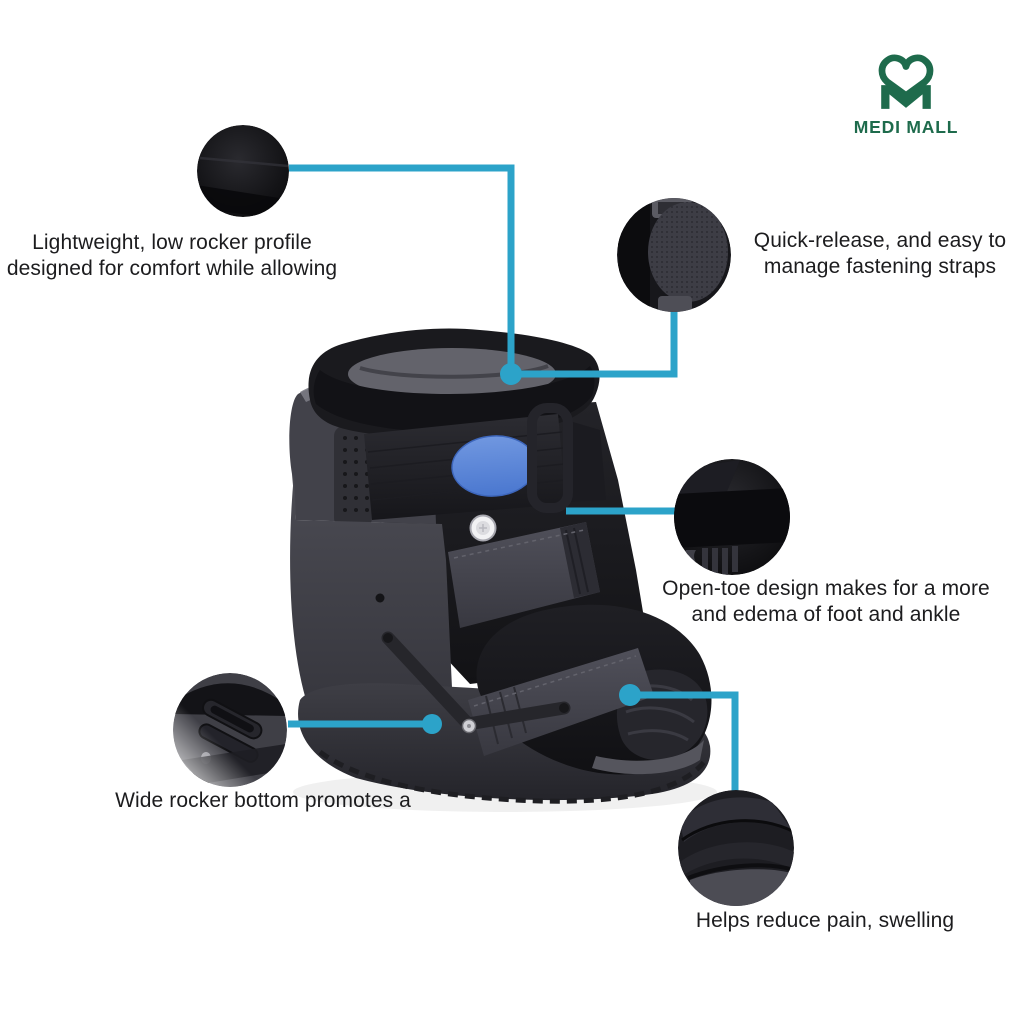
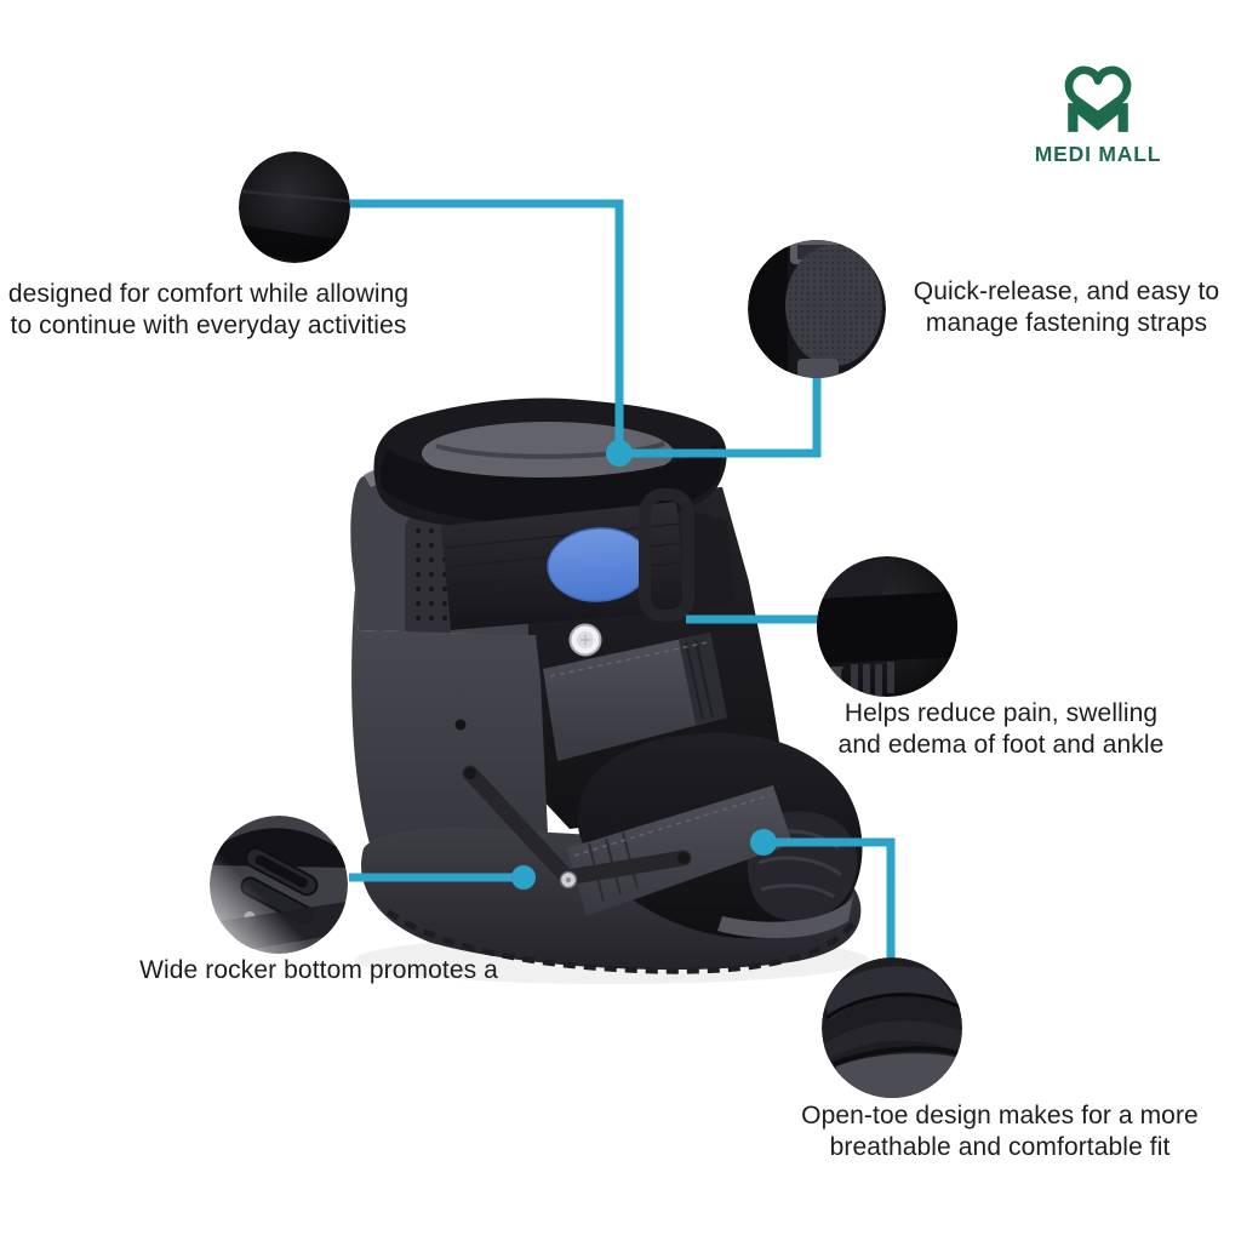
  MEDI MALL
- Lightweight, low rocker profile
  designed for comfort while allowing
+ to continue with everyday activities
  Quick-release, and easy to
  manage fastening straps
- Open-toe design makes for a more
+ Helps reduce pain, swelling
  and edema of foot and ankle
  Wide rocker bottom promotes a
- Helps reduce pain, swelling
+ Open-toe design makes for a more
+ breathable and comfortable fit
